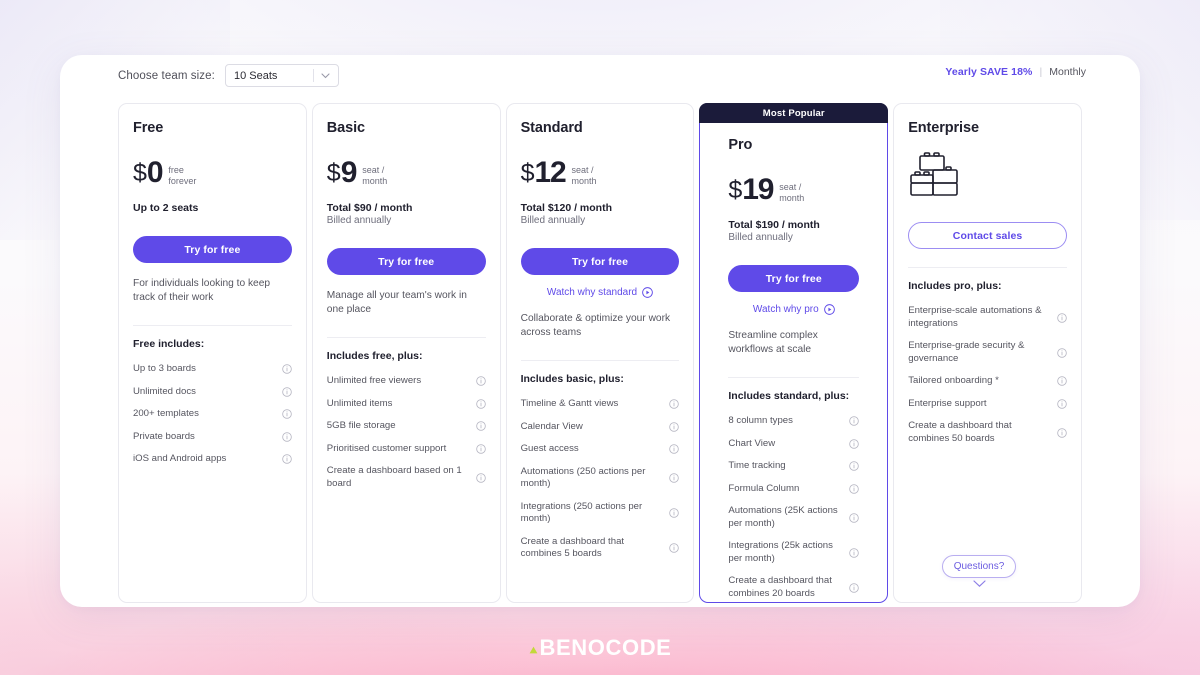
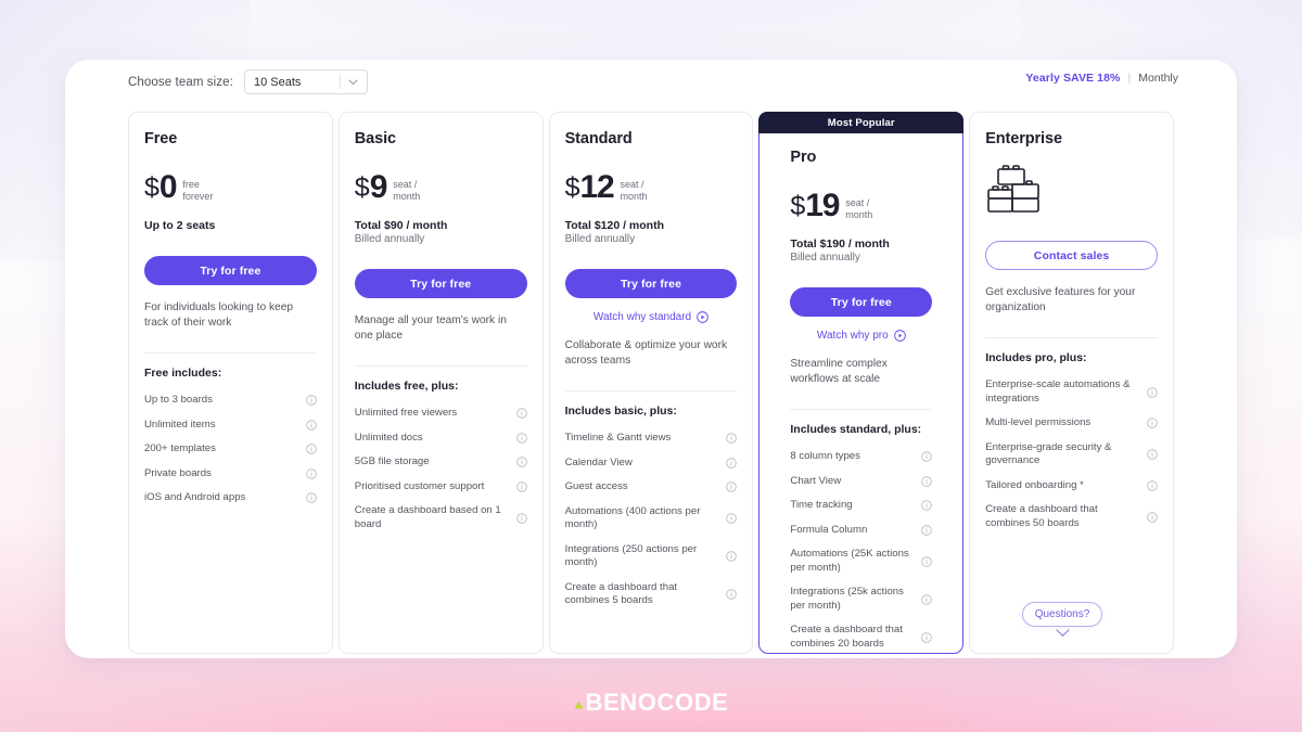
  Choose team size:
  10 Seats
  Yearly SAVE 18%
  |
  Monthly
  Free
  $
  0
  free
  forever
  Up to 2 seats
  Try for free
  For individuals looking to keep track of their work
  Free includes:
  Up to 3 boards
- Unlimited docs
+ Unlimited items
  200+ templates
  Private boards
  iOS and Android apps
  Basic
  $
  9
  seat /
  month
  Total $90 / month
  Billed annually
  Try for free
  Manage all your team's work in one place
  Includes free, plus:
  Unlimited free viewers
- Unlimited items
+ Unlimited docs
  5GB file storage
  Prioritised customer support
  Create a dashboard based on 1 board
  Standard
  $
  12
  seat /
  month
  Total $120 / month
  Billed annually
  Try for free
  Watch why standard
  Collaborate & optimize your work across teams
  Includes basic, plus:
  Timeline & Gantt views
  Calendar View
  Guest access
- Automations (250 actions per month)
+ Automations (400 actions per month)
  Integrations (250 actions per month)
  Create a dashboard that combines 5 boards
  Most Popular
  Pro
  $
  19
  seat /
  month
  Total $190 / month
  Billed annually
  Try for free
  Watch why pro
  Streamline complex workflows at scale
  Includes standard, plus:
  8 column types
  Chart View
  Time tracking
  Formula Column
  Automations (25K actions per month)
  Integrations (25k actions per month)
  Create a dashboard that combines 20 boards
  Enterprise
  Contact sales
+ Get exclusive features for your organization
  Includes pro, plus:
  Enterprise-scale automations & integrations
+ Multi-level permissions
  Enterprise-grade security & governance
  Tailored onboarding *
- Enterprise support
  Create a dashboard that combines 50 boards
  Questions?
  BENOCODE
